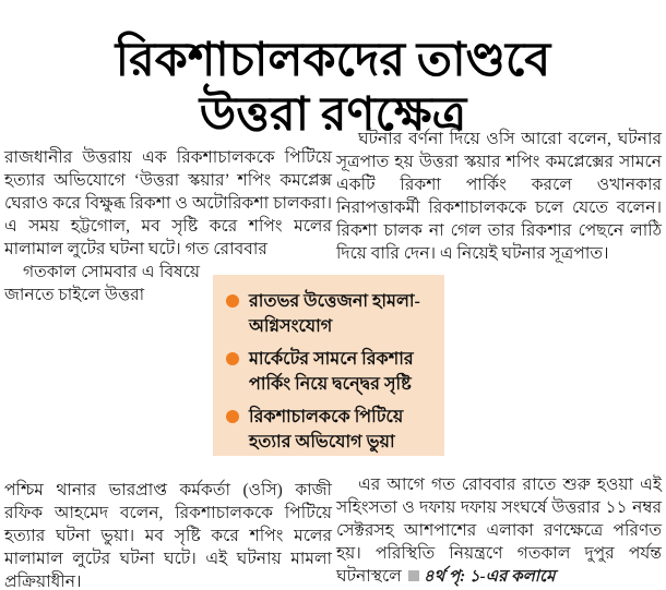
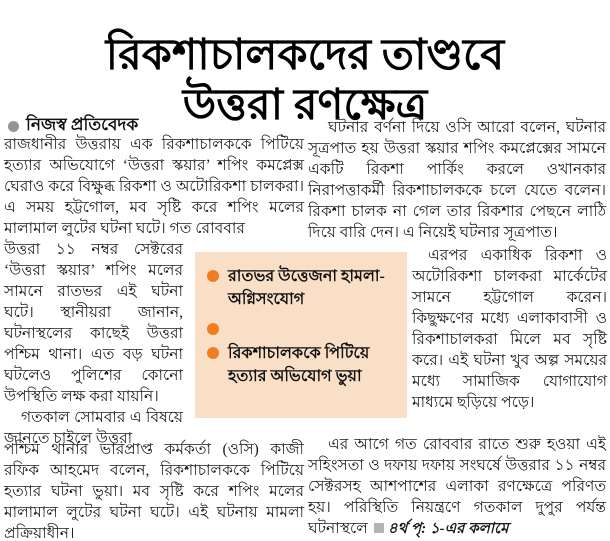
  রিকশাচালকদের তাণ্ডবে
  উত্তরা রণক্ষেত্র
+ নিজস্ব প্রতিবেদক
  রাজধানীর উত্তরায় এক রিকশাচালককে পিটিয়ে হত্যার অভিযোগে ‘উত্তরা স্কয়ার’ শপিং কমপ্লেক্স ঘেরাও করে বিক্ষুব্ধ রিকশা ও অটোরিকশা চালকরা। এ সময় হট্টগোল, মব সৃষ্টি করে শপিং মলের মালামাল লুটের ঘটনা ঘটে। গত রোববার
+ উত্তরা ১১ নম্বর সেক্টরের ‘উত্তরা স্কয়ার’ শপিং মলের সামনে রাতভর এই ঘটনা ঘটে। স্থানীয়রা জানান, ঘটনাস্থলের কাছেই উত্তরা পশ্চিম থানা। এত বড় ঘটনা ঘটলেও পুলিশের কোনো উপস্থিতি লক্ষ করা যায়নি।
  গতকাল সোমবার এ বিষয়ে জানতে চাইলে উত্তরা
  পশ্চিম থানার ভারপ্রাপ্ত কর্মকর্তা (ওসি) কাজী রফিক আহমেদ বলেন, রিকশাচালককে পিটিয়ে হত্যার ঘটনা ভুয়া। মব সৃষ্টি করে শপিং মলের মালামাল লুটের ঘটনা ঘটে। এই ঘটনায় মামলা প্রক্রিয়াধীন।
  রাতভর উত্তেজনা হামলা- অগ্নিসংযোগ
- মার্কেটের সামনে রিকশার পার্কিং নিয়ে দ্বন্দ্বের সৃষ্টি
  রিকশাচালককে পিটিয়ে হত্যার অভিযোগ ভুয়া
  ঘটনার বর্ণনা দিয়ে ওসি আরো বলেন, ঘটনার সূত্রপাত হয় উত্তরা স্কয়ার শপিং কমপ্লেক্সের সামনে একটি রিকশা পার্কিং করলে ওখানকার নিরাপত্তাকর্মী রিকশাচালককে চলে যেতে বলেন। রিকশা চালক না গেল তার রিকশার পেছনে লাঠি দিয়ে বারি দেন। এ নিয়েই ঘটনার সূত্রপাত।
+ এরপর একাধিক রিকশা ও অটোরিকশা চালকরা মার্কেটের সামনে হট্টগোল করেন। কিছুক্ষণের মধ্যে এলাকাবাসী ও রিকশাচালকরা মিলে মব সৃষ্টি করে। এই ঘটনা খুব অল্প সময়ের মধ্যে সামাজিক যোগাযোগ মাধ্যমে ছড়িয়ে পড়ে।
  এর আগে গত রোববার রাতে শুরু হওয়া এই সহিংসতা ও দফায় দফায় সংঘর্ষে উত্তরার ১১ নম্বর সেক্টরসহ আশপাশের এলাকা রণক্ষেত্রে পরিণত হয়। পরিস্থিতি নিয়ন্ত্রণে গতকাল দুপুর পর্যন্ত ঘটনাস্থলে ৪র্থ পৃ: ১-এর কলামে
